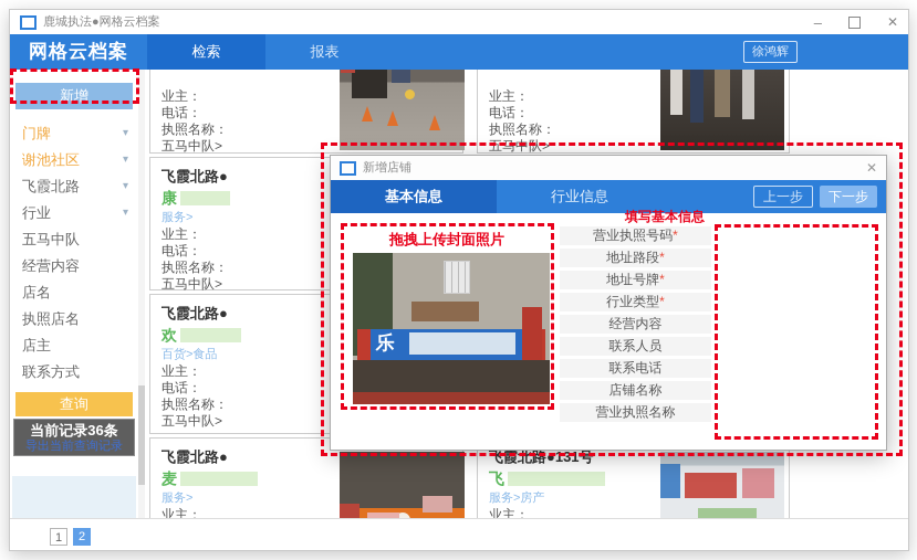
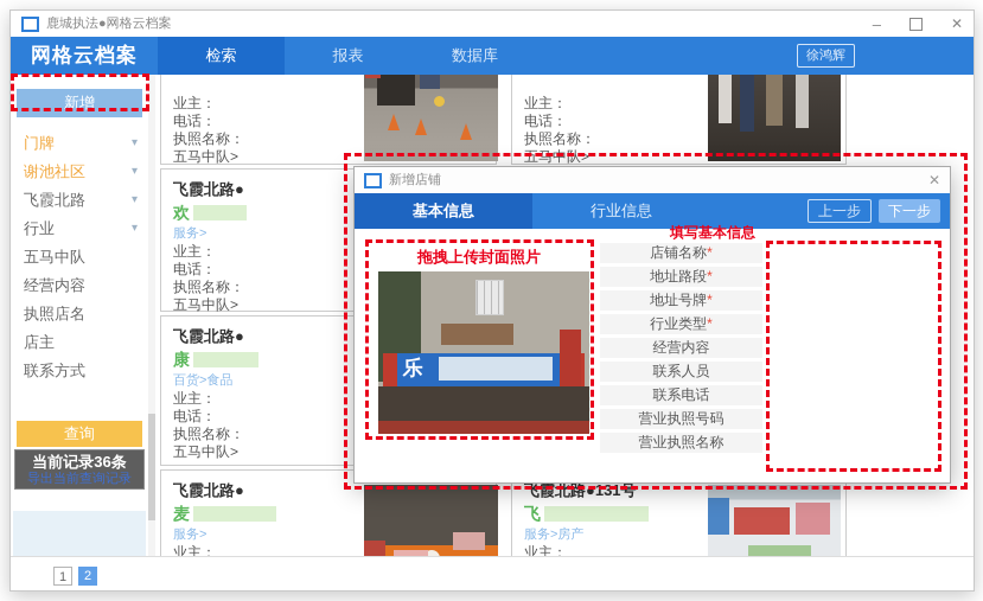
  鹿城执法●网格云档案
  –
  ✕
  网格云档案
  检索
  报表
+ 数据库
  徐鸿辉
  新增
  门牌
  ▾
  谢池社区
  ▾
  飞霞北路
  ▾
  行业
  ▾
  五马中队
  经营内容
- 店名
  执照店名
  店主
  联系方式
  查询
  当前记录36条
  导出当前查询记录
  业主：
  电话：
  执照名称：
  五马中队>
  业主：
  电话：
  执照名称：
  五马中队>
  飞霞北路●
- 康
+ 欢
  服务>
  业主：
  电话：
  执照名称：
  五马中队>
  飞霞北路●
- 欢
+ 康
  百货>食品
  业主：
  电话：
  执照名称：
  五马中队>
  飞霞北路●
  麦
  服务>
  业主：
  飞霞北路●131号
  飞
  服务>房产
  业主：
  1
  2
  新增店铺
  ✕
  基本信息
  行业信息
  上一步
  下一步
  乐
- 营业执照号码*
+ 店铺名称*
  地址路段*
  地址号牌*
  行业类型*
  经营内容
  联系人员
  联系电话
- 店铺名称
+ 营业执照号码
  营业执照名称
  拖拽上传封面照片
  填写基本信息
